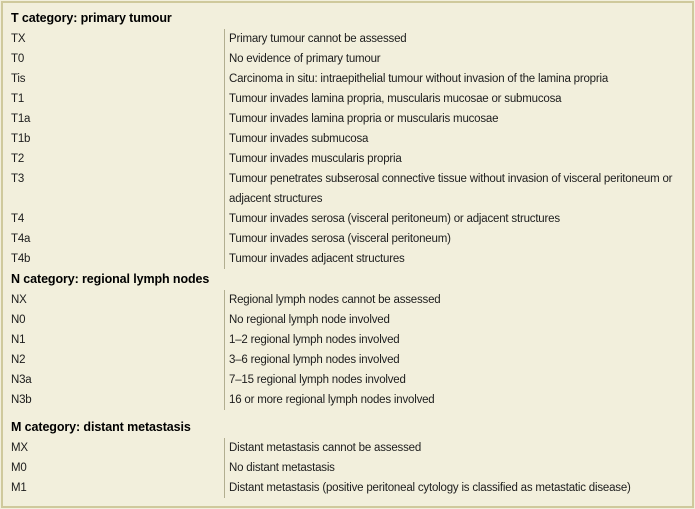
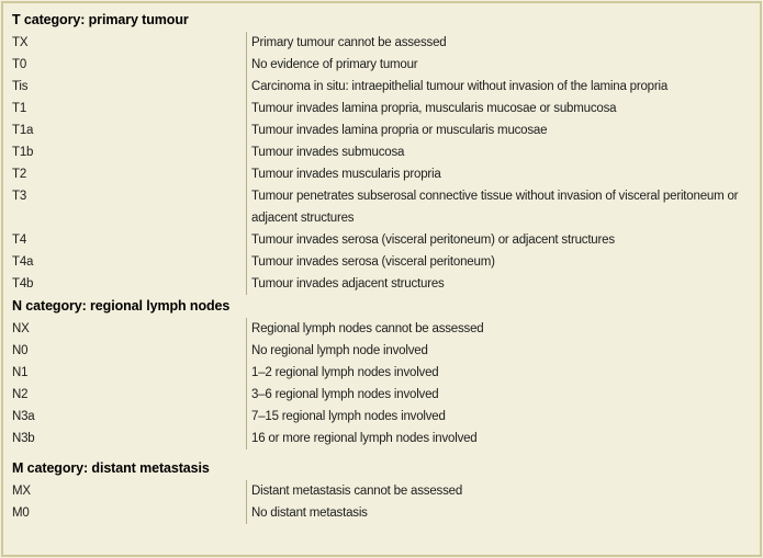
  T category: primary tumour
  TX
  Primary tumour cannot be assessed
  T0
  No evidence of primary tumour
  Tis
  Carcinoma in situ: intraepithelial tumour without invasion of the lamina propria
  T1
  Tumour invades lamina propria, muscularis mucosae or submucosa
  T1a
  Tumour invades lamina propria or muscularis mucosae
  T1b
  Tumour invades submucosa
  T2
  Tumour invades muscularis propria
  T3
  Tumour penetrates subserosal connective tissue without invasion of visceral peritoneum or adjacent structures
  T4
  Tumour invades serosa (visceral peritoneum) or adjacent structures
  T4a
  Tumour invades serosa (visceral peritoneum)
  T4b
  Tumour invades adjacent structures
  N category: regional lymph nodes
  NX
  Regional lymph nodes cannot be assessed
  N0
  No regional lymph node involved
  N1
  1–2 regional lymph nodes involved
  N2
  3–6 regional lymph nodes involved
  N3a
  7–15 regional lymph nodes involved
  N3b
  16 or more regional lymph nodes involved
  M category: distant metastasis
  MX
  Distant metastasis cannot be assessed
  M0
  No distant metastasis
- M1
- Distant metastasis (positive peritoneal cytology is classified as metastatic disease)
